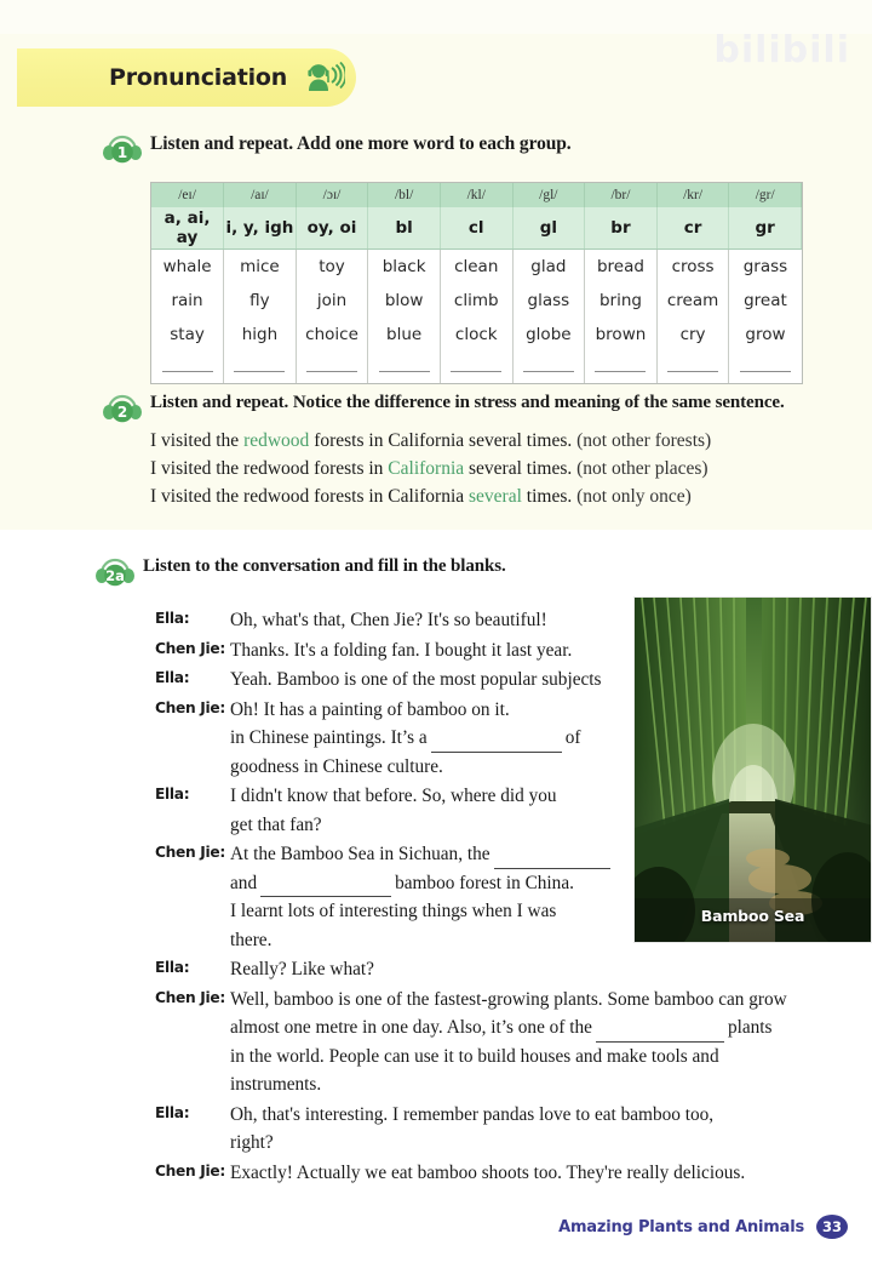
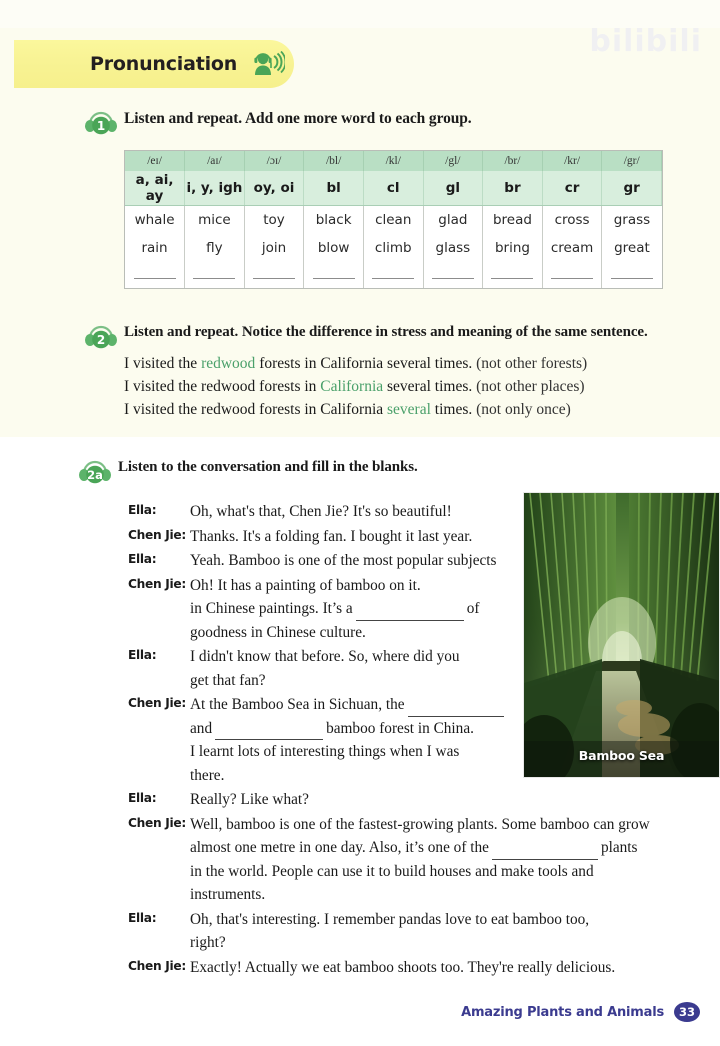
  Pronunciation
  1
  Listen and repeat. Add one more word to each group.
  /eɪ/	/aɪ/	/ɔɪ/	/bl/	/kl/	/gl/	/br/	/kr/	/gr/
  a, ai, ay	i, y, igh	oy, oi	bl	cl	gl	br	cr	gr
  whale	mice	toy	black	clean	glad	bread	cross	grass
  rain	fly	join	blow	climb	glass	bring	cream	great
- stay	high	choice	blue	clock	globe	brown	cry	grow
  2
  Listen and repeat. Notice the difference in stress and meaning of the same sentence.
  I visited the redwood forests in California several times. (not other forests)
  I visited the redwood forests in California several times. (not other places)
  I visited the redwood forests in California several times. (not only once)
  2a
  Listen to the conversation and fill in the blanks.
  Bamboo Sea
  Ella:
  Oh, what's that, Chen Jie? It's so beautiful!
  Chen Jie:
  Thanks. It's a folding fan. I bought it last year.
  Ella:
  Yeah. Bamboo is one of the most popular subjects
  Chen Jie:
  Oh! It has a painting of bamboo on it.
  in Chinese paintings. It’s a of
  goodness in Chinese culture.
  Ella:
  I didn't know that before. So, where did you
  get that fan?
  Chen Jie:
  At the Bamboo Sea in Sichuan, the
  and bamboo forest in China.
  I learnt lots of interesting things when I was
  there.
  Ella:
  Really? Like what?
  Chen Jie:
  Well, bamboo is one of the fastest-growing plants. Some bamboo can grow
  almost one metre in one day. Also, it’s one of the plants
  in the world. People can use it to build houses and make tools and
  instruments.
  Ella:
  Oh, that's interesting. I remember pandas love to eat bamboo too,
  right?
  Chen Jie:
  Exactly! Actually we eat bamboo shoots too. They're really delicious.
  Amazing Plants and Animals
  33
